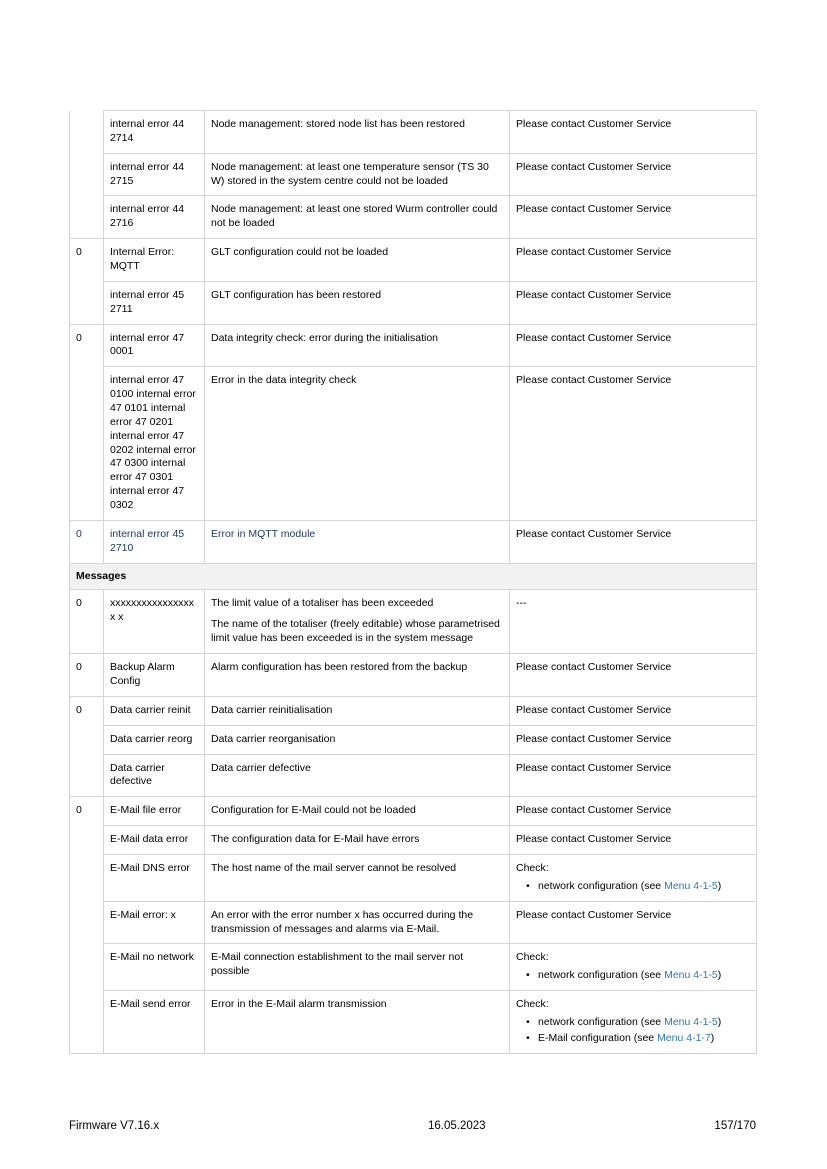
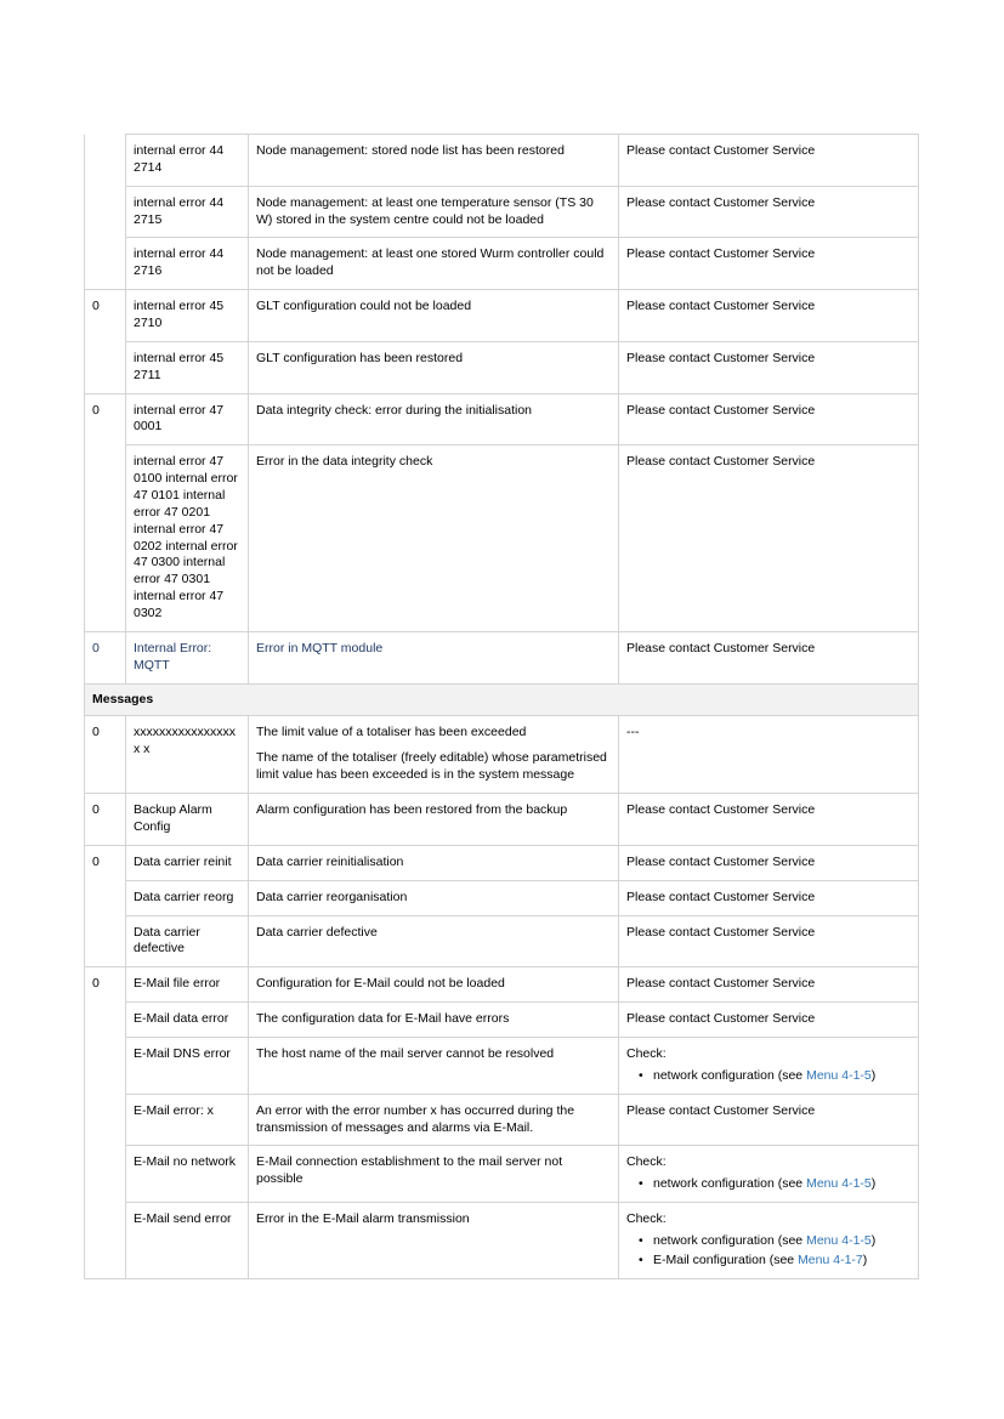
  	internal error 44 2714	Node management: stored node list has been restored	Please contact Customer Service
  internal error 44 2715	Node management: at least one temperature sensor (TS 30 W) stored in the system centre could not be loaded	Please contact Customer Service
  internal error 44 2716	Node management: at least one stored Wurm controller could not be loaded	Please contact Customer Service
- 0	Internal Error: MQTT	GLT configuration could not be loaded	Please contact Customer Service
+ 0	internal error 45 2710	GLT configuration could not be loaded	Please contact Customer Service
  internal error 45 2711	GLT configuration has been restored	Please contact Customer Service
  0	internal error 47 0001	Data integrity check: error during the initialisation	Please contact Customer Service
  internal error 47 0100 internal error 47 0101 internal error 47 0201 internal error 47 0202 internal error 47 0300 internal error 47 0301 internal error 47 0302	Error in the data integrity check	Please contact Customer Service
- 0	internal error 45 2710	Error in MQTT module	Please contact Customer Service
+ 0	Internal Error: MQTT	Error in MQTT module	Please contact Customer Service
  Messages
  0	xxxxxxxxxxxxxxxxx x	The limit value of a totaliser has been exceeded The name of the totaliser (freely editable) whose parametrised limit value has been exceeded is in the system message	---
  0	Backup Alarm Config	Alarm configuration has been restored from the backup	Please contact Customer Service
  0	Data carrier reinit	Data carrier reinitialisation	Please contact Customer Service
  Data carrier reorg	Data carrier reorganisation	Please contact Customer Service
  Data carrier defective	Data carrier defective	Please contact Customer Service
  0	E-Mail file error	Configuration for E-Mail could not be loaded	Please contact Customer Service
  E-Mail data error	The configuration data for E-Mail have errors	Please contact Customer Service
  E-Mail DNS error	The host name of the mail server cannot be resolved	Check: network configuration (see Menu 4-1-5)
  E-Mail error: x	An error with the error number x has occurred during the transmission of messages and alarms via E-Mail.	Please contact Customer Service
  E-Mail no network	E-Mail connection establishment to the mail server not possible	Check: network configuration (see Menu 4-1-5)
  E-Mail send error	Error in the E-Mail alarm transmission	Check: network configuration (see Menu 4-1-5) E-Mail configuration (see Menu 4-1-7)
- Firmware V7.16.x
- 16.05.2023
- 157/170
